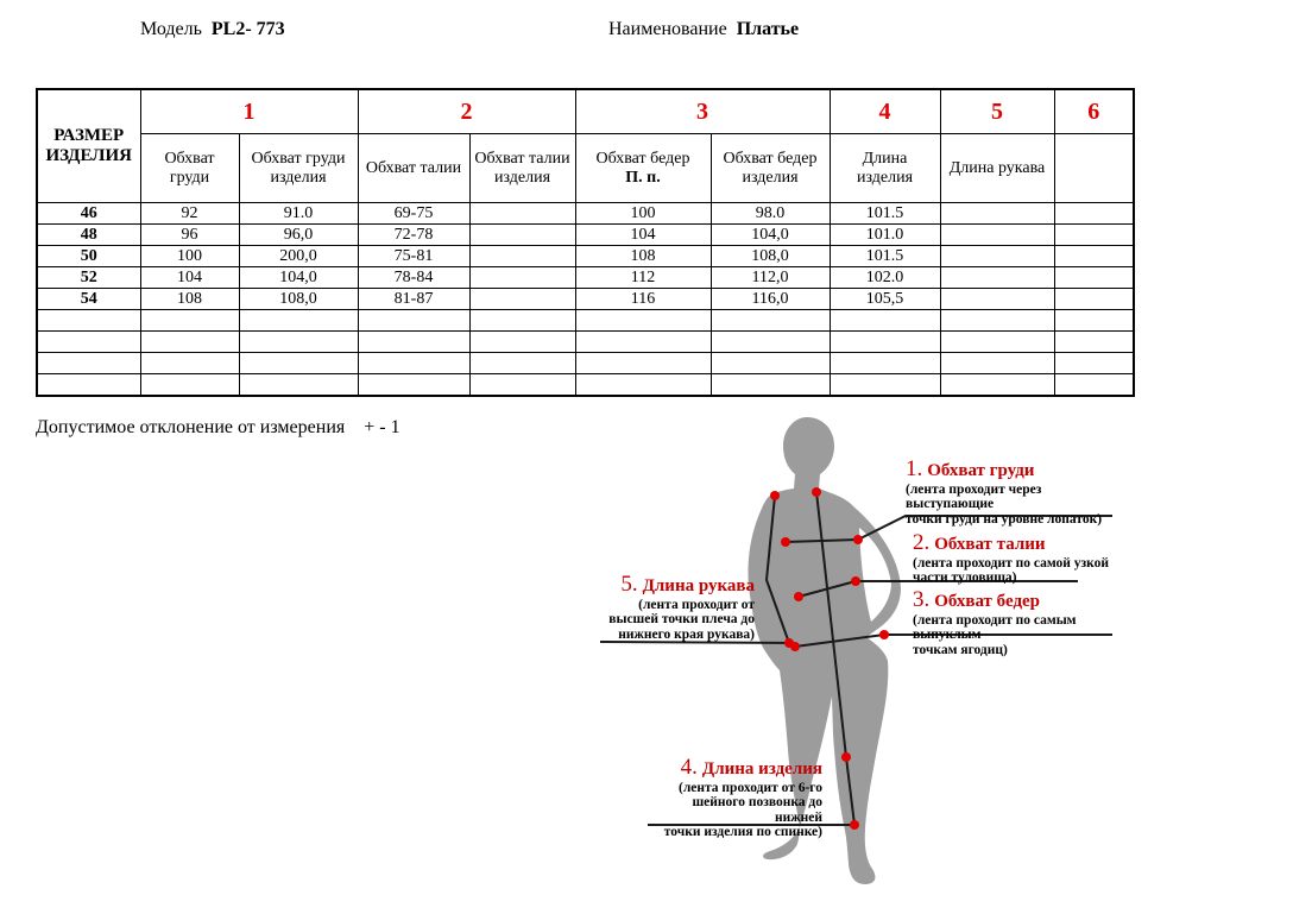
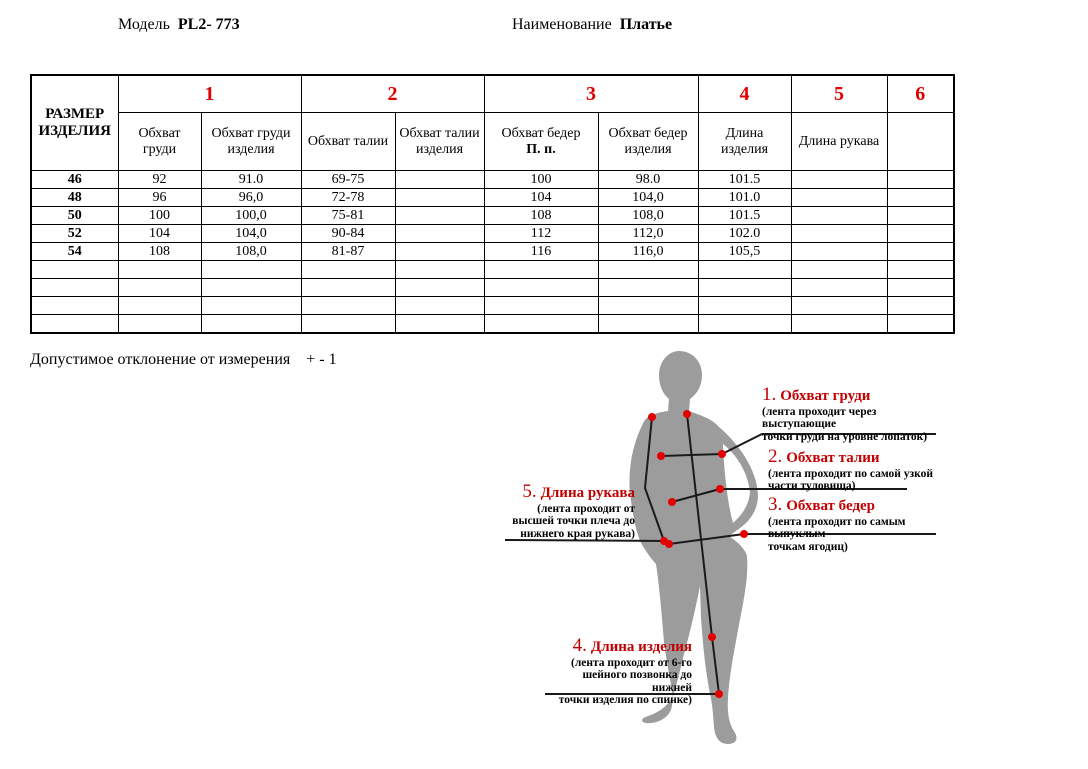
  Модель PL2- 773
  Наименование Платье
  РАЗМЕР ИЗДЕЛИЯ	1	2	3	4	5	6
  Обхват груди	Обхват груди изделия	Обхват талии	Обхват талии изделия	Обхват бедерП. п.	Обхват бедер изделия	Длина изделия	Длина рукава
  46	92	91.0	69-75		100	98.0	101.5
  48	96	96,0	72-78		104	104,0	101.0
- 50	100	200,0	75-81		108	108,0	101.5
+ 50	100	100,0	75-81		108	108,0	101.5
- 52	104	104,0	78-84		112	112,0	102.0
+ 52	104	104,0	90-84		112	112,0	102.0
  54	108	108,0	81-87		116	116,0	105,5
  Допустимое отклонение от измерения + - 1
  1. Обхват груди
  (лента проходит через выступающие
  точки груди на уровне лопаток)
  2. Обхват талии
  (лента проходит по самой узкой
  части туловища)
  3. Обхват бедер
  (лента проходит по самым выпуклым
  точкам ягодиц)
  4. Длина изделия
  (лента проходит от 6-го
  шейного позвонка до нижней
  точки изделия по спинке)
  5. Длина рукава
  (лента проходит от
  высшей точки плеча до
  нижнего края рукава)
